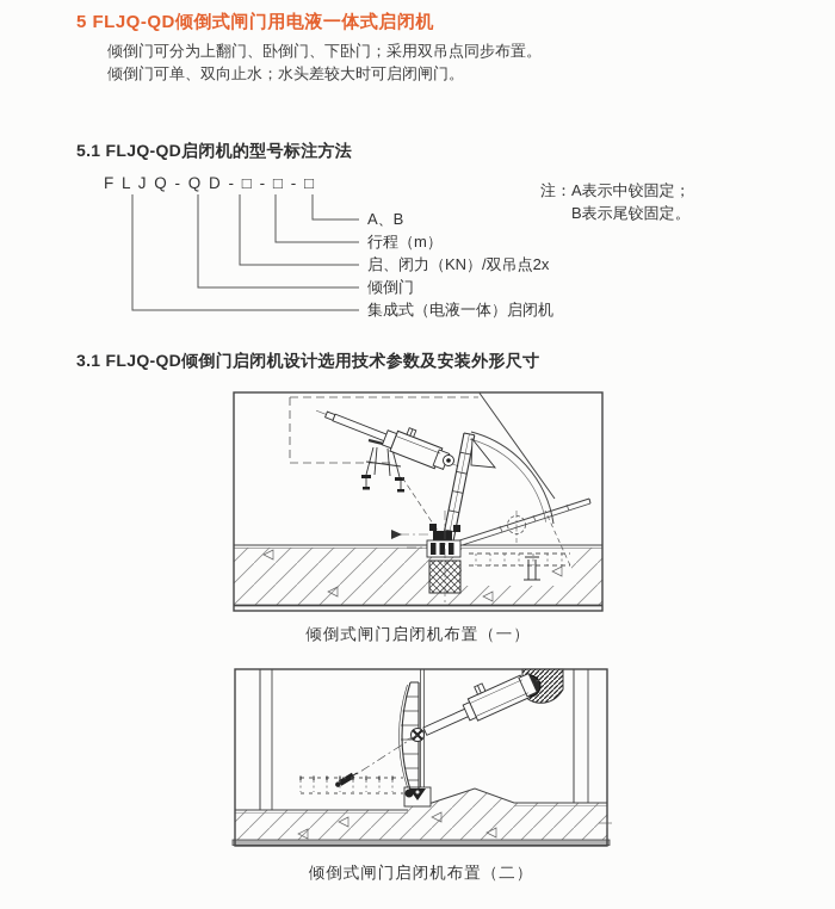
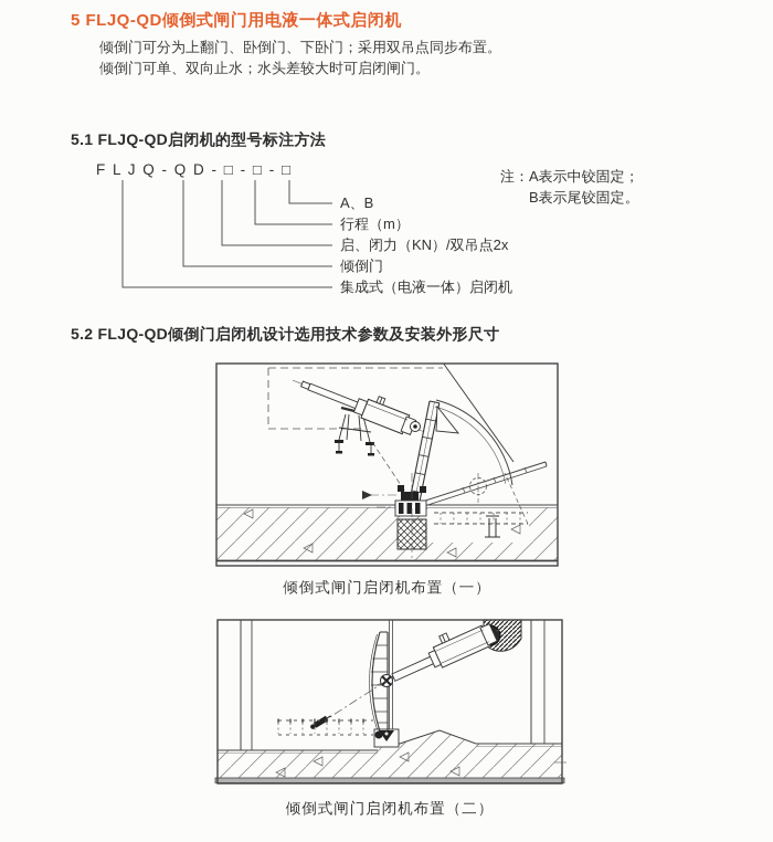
  5 FLJQ-QD倾倒式闸门用电液一体式启闭机
  倾倒门可分为上翻门、卧倒门、下卧门；采用双吊点同步布置。
  倾倒门可单、双向止水；水头差较大时可启闭闸门。
  5.1 FLJQ-QD启闭机的型号标注方法
  F L J Q - Q D - □ - □ - □
  A、B
  行程（m）
  启、闭力（KN）/双吊点2x
  倾倒门
  集成式（电液一体）启闭机
  注：A表示中铰固定；
  B表示尾铰固定。
- 3.1 FLJQ-QD倾倒门启闭机设计选用技术参数及安装外形尺寸
+ 5.2 FLJQ-QD倾倒门启闭机设计选用技术参数及安装外形尺寸
  倾倒式闸门启闭机布置（一）
  倾倒式闸门启闭机布置（二）
